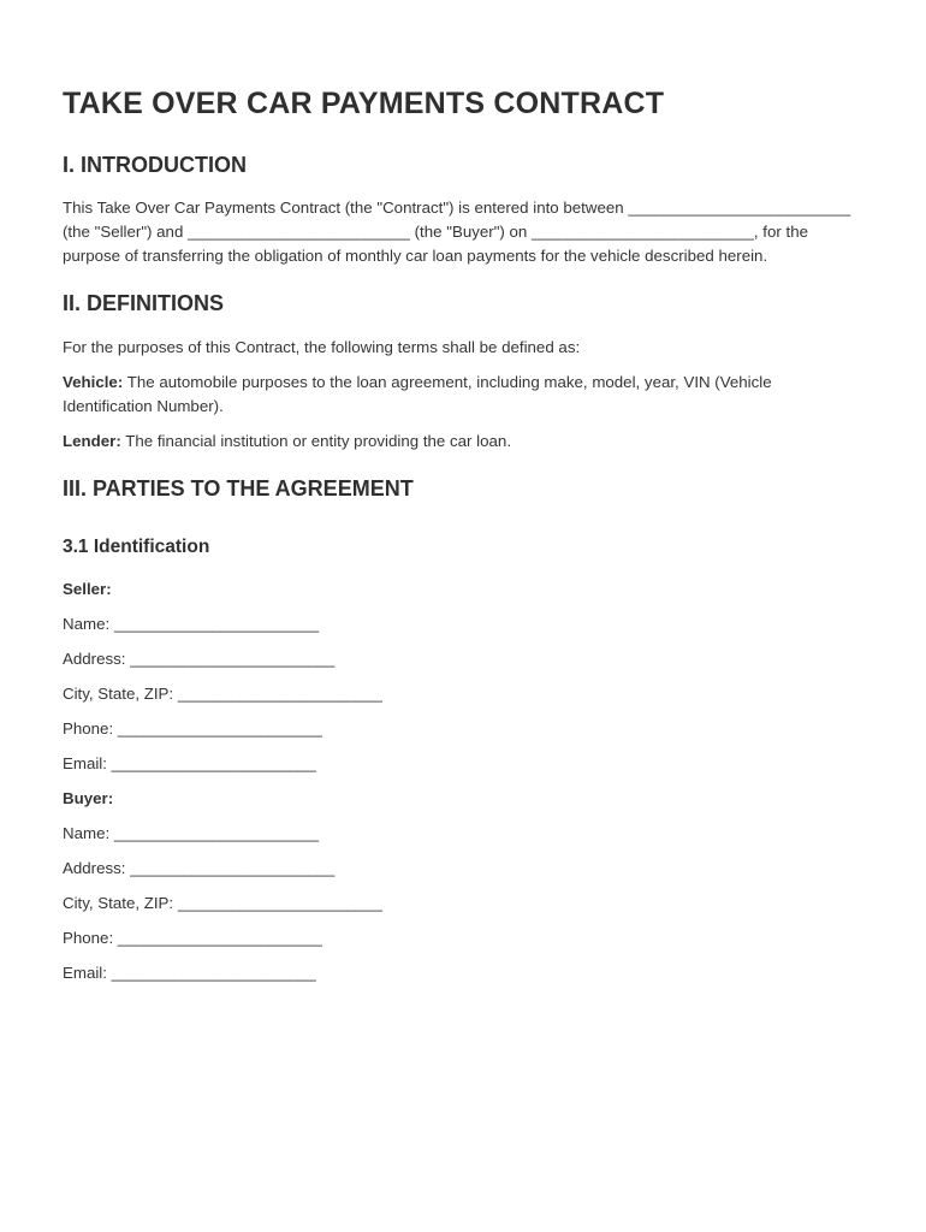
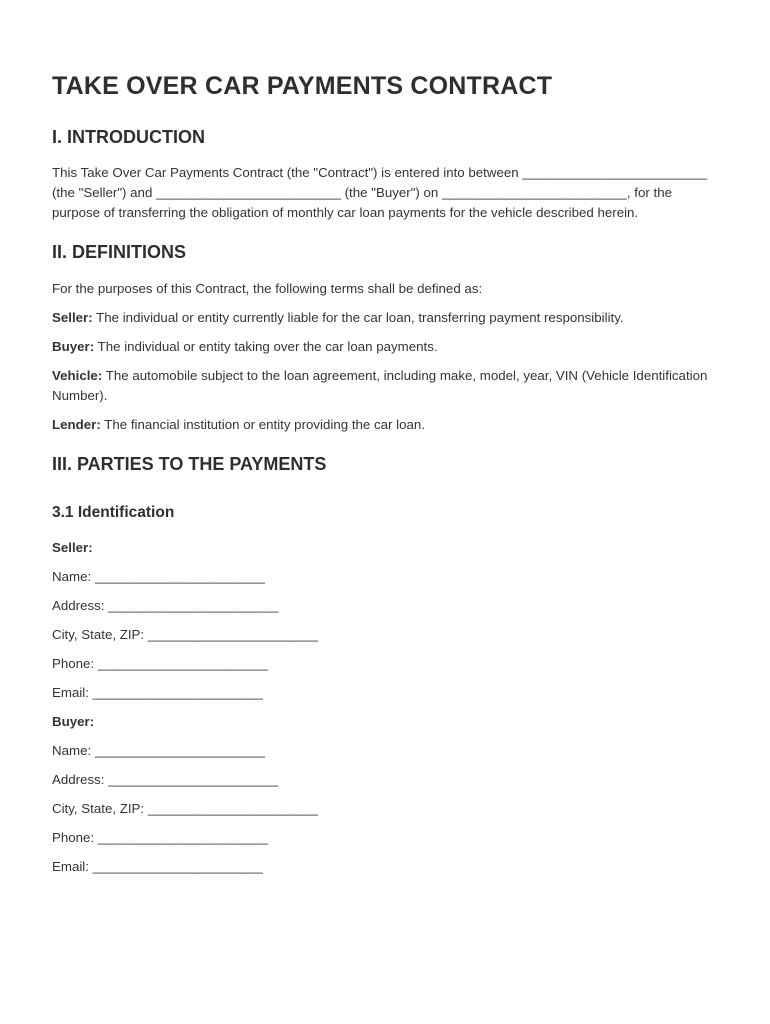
  TAKE OVER CAR PAYMENTS CONTRACT
  I. INTRODUCTION
  This Take Over Car Payments Contract (the "Contract") is entered into between _________________________ (the "Seller") and _________________________ (the "Buyer") on _________________________, for the purpose of transferring the obligation of monthly car loan payments for the vehicle described herein.
  II. DEFINITIONS
  For the purposes of this Contract, the following terms shall be defined as:
+ Seller: The individual or entity currently liable for the car loan, transferring payment responsibility.
+ Buyer: The individual or entity taking over the car loan payments.
- Vehicle: The automobile purposes to the loan agreement, including make, model, year, VIN (Vehicle Identification Number).
+ Vehicle: The automobile subject to the loan agreement, including make, model, year, VIN (Vehicle Identification Number).
  Lender: The financial institution or entity providing the car loan.
- III. PARTIES TO THE AGREEMENT
+ III. PARTIES TO THE PAYMENTS
  3.1 Identification
  Seller:
  Name: _______________________
  Address: _______________________
  City, State, ZIP: _______________________
  Phone: _______________________
  Email: _______________________
  Buyer:
  Name: _______________________
  Address: _______________________
  City, State, ZIP: _______________________
  Phone: _______________________
  Email: _______________________
